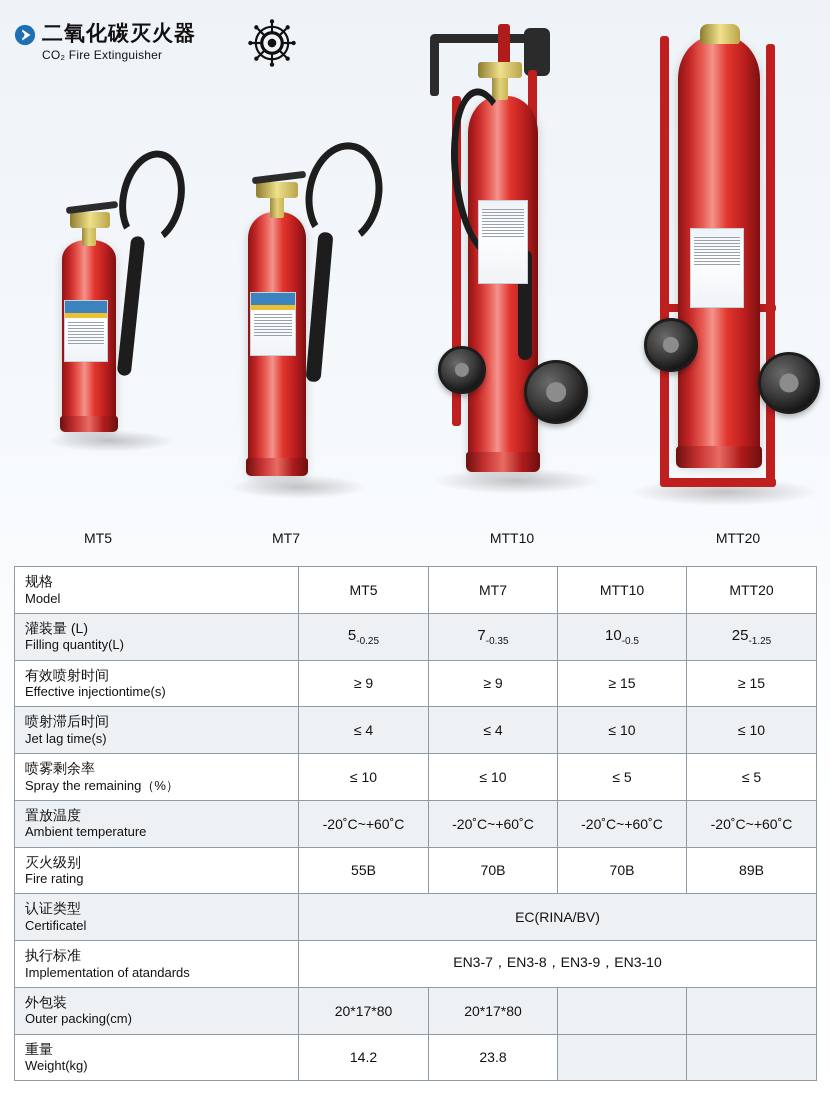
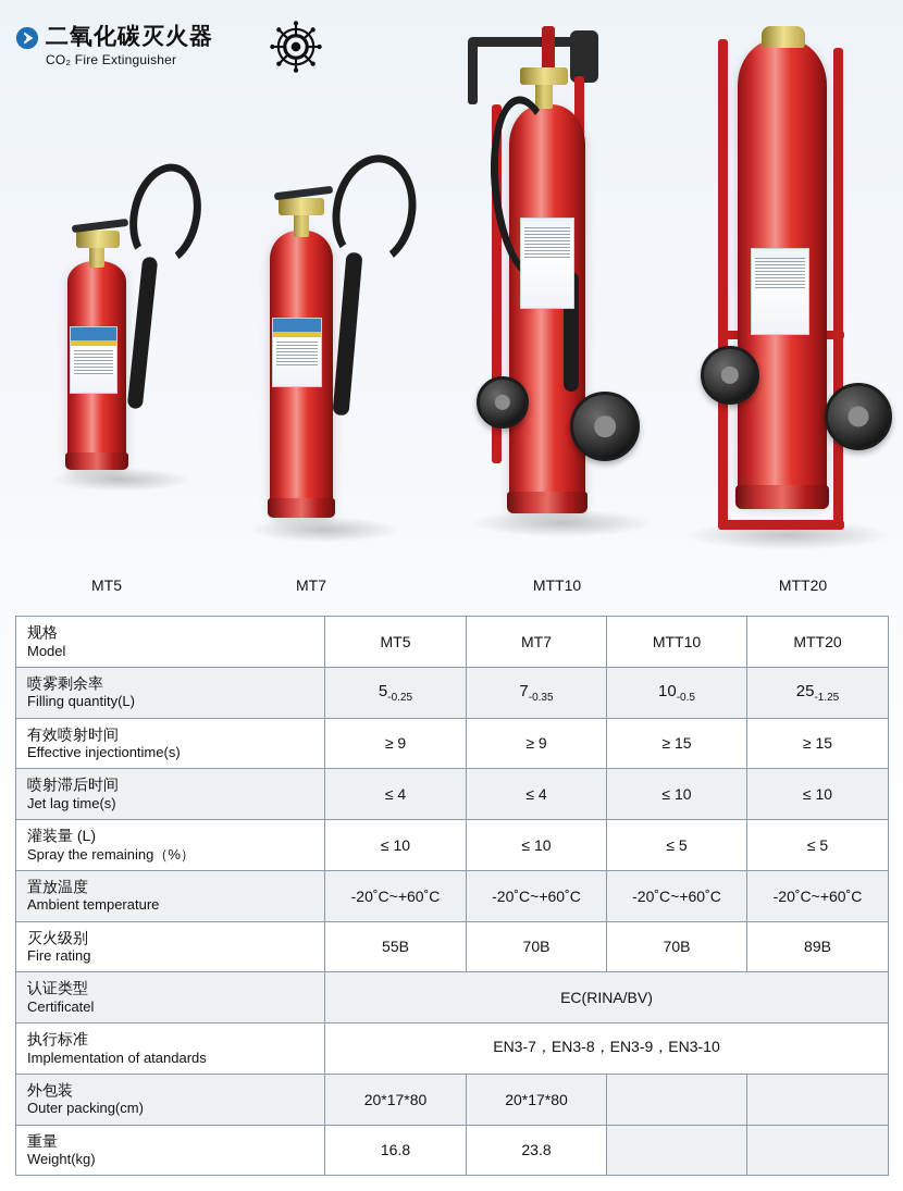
  二氧化碳灭火器
  CO₂ Fire Extinguisher
  MT5
  MT7
  MTT10
  MTT20
  规格 Model	MT5	MT7	MTT10	MTT20
- 灌装量 (L) Filling quantity(L)	5-0.25	7-0.35	10-0.5	25-1.25
+ 喷雾剩余率 Filling quantity(L)	5-0.25	7-0.35	10-0.5	25-1.25
  有效喷射时间 Effective injectiontime(s)	≥ 9	≥ 9	≥ 15	≥ 15
  喷射滞后时间 Jet lag time(s)	≤ 4	≤ 4	≤ 10	≤ 10
- 喷雾剩余率 Spray the remaining（%）	≤ 10	≤ 10	≤ 5	≤ 5
+ 灌装量 (L) Spray the remaining（%）	≤ 10	≤ 10	≤ 5	≤ 5
  置放温度 Ambient temperature	-20˚C~+60˚C	-20˚C~+60˚C	-20˚C~+60˚C	-20˚C~+60˚C
  灭火级别 Fire rating	55B	70B	70B	89B
  认证类型 Certificatel	EC(RINA/BV)
  执行标准 Implementation of atandards	EN3-7，EN3-8，EN3-9，EN3-10
  外包装 Outer packing(cm)	20*17*80	20*17*80
- 重量 Weight(kg)	14.2	23.8
+ 重量 Weight(kg)	16.8	23.8
